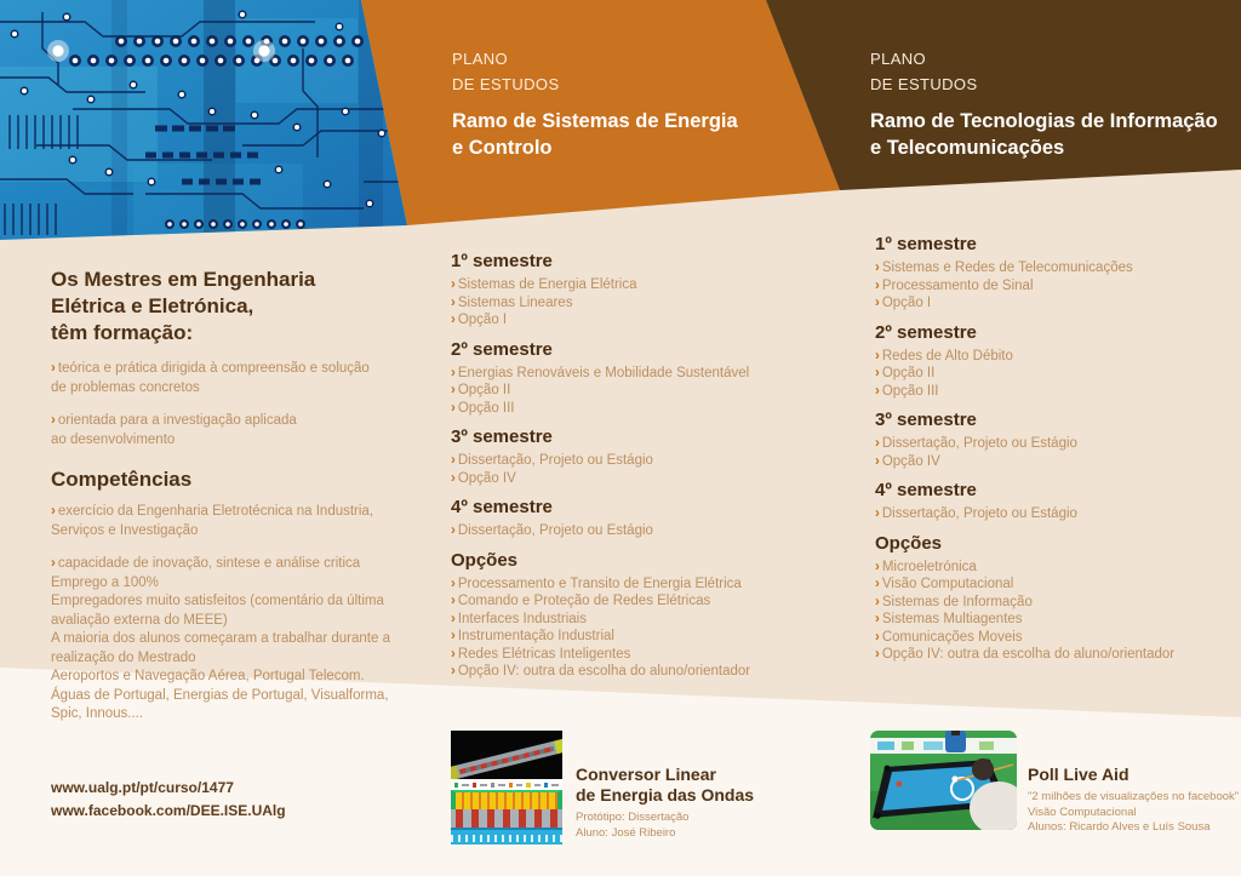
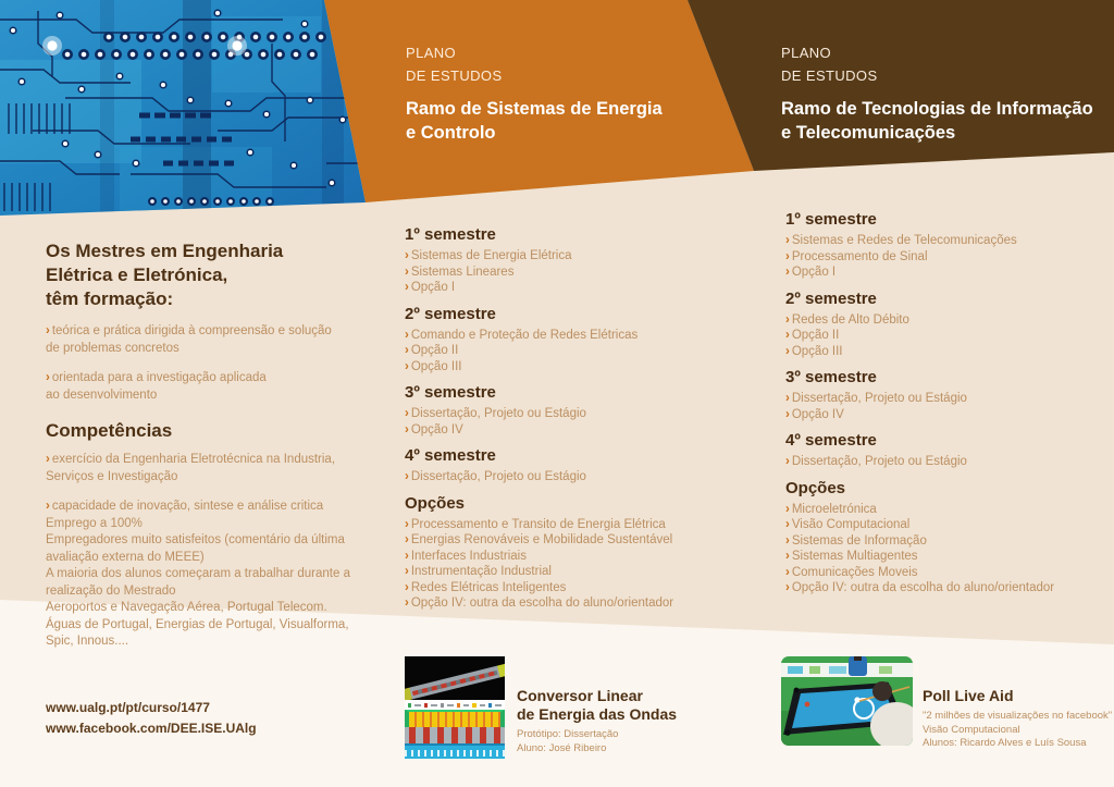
  PLANO
  DE ESTUDOS
  Ramo de Sistemas de Energia
  e Controlo
  PLANO
  DE ESTUDOS
  Ramo de Tecnologias de Informação
  e Telecomunicações
  Os Mestres em Engenharia
  Elétrica e Eletrónica,
  têm formação:
  › teórica e prática dirigida à compreensão e solução
  de problemas concretos
  › orientada para a investigação aplicada
  ao desenvolvimento
  Competências
  › exercício da Engenharia Eletrotécnica na Industria,
  Serviços e Investigação
  › capacidade de inovação, sintese e análise critica
  Emprego a 100%
  Empregadores muito satisfeitos (comentário da última
  avaliação externa do MEEE)
  A maioria dos alunos começaram a trabalhar durante a
  realização do Mestrado
  Aeroportos e Navegação Aérea, Portugal Telecom.
  Águas de Portugal, Energias de Portugal, Visualforma,
  Spic, Innous....
  1º semestre
  › Sistemas de Energia Elétrica
  › Sistemas Lineares
  › Opção I
  2º semestre
- › Energias Renováveis e Mobilidade Sustentável
+ › Comando e Proteção de Redes Elétricas
  › Opção II
  › Opção III
  3º semestre
  › Dissertação, Projeto ou Estágio
  › Opção IV
  4º semestre
  › Dissertação, Projeto ou Estágio
  Opções
  › Processamento e Transito de Energia Elétrica
- › Comando e Proteção de Redes Elétricas
+ › Energias Renováveis e Mobilidade Sustentável
  › Interfaces Industriais
  › Instrumentação Industrial
  › Redes Elétricas Inteligentes
  › Opção IV: outra da escolha do aluno/orientador
  1º semestre
  › Sistemas e Redes de Telecomunicações
  › Processamento de Sinal
  › Opção I
  2º semestre
  › Redes de Alto Débito
  › Opção II
  › Opção III
  3º semestre
  › Dissertação, Projeto ou Estágio
  › Opção IV
  4º semestre
  › Dissertação, Projeto ou Estágio
  Opções
  › Microeletrónica
  › Visão Computacional
  › Sistemas de Informação
  › Sistemas Multiagentes
  › Comunicações Moveis
  › Opção IV: outra da escolha do aluno/orientador
  www.ualg.pt/pt/curso/1477
  www.facebook.com/DEE.ISE.UAlg
  Conversor Linear
  de Energia das Ondas
  Protótipo: Dissertação
  Aluno: José Ribeiro
  Poll Live Aid
  "2 milhões de visualizações no facebook"
  Visão Computacional
  Alunos: Ricardo Alves e Luís Sousa
